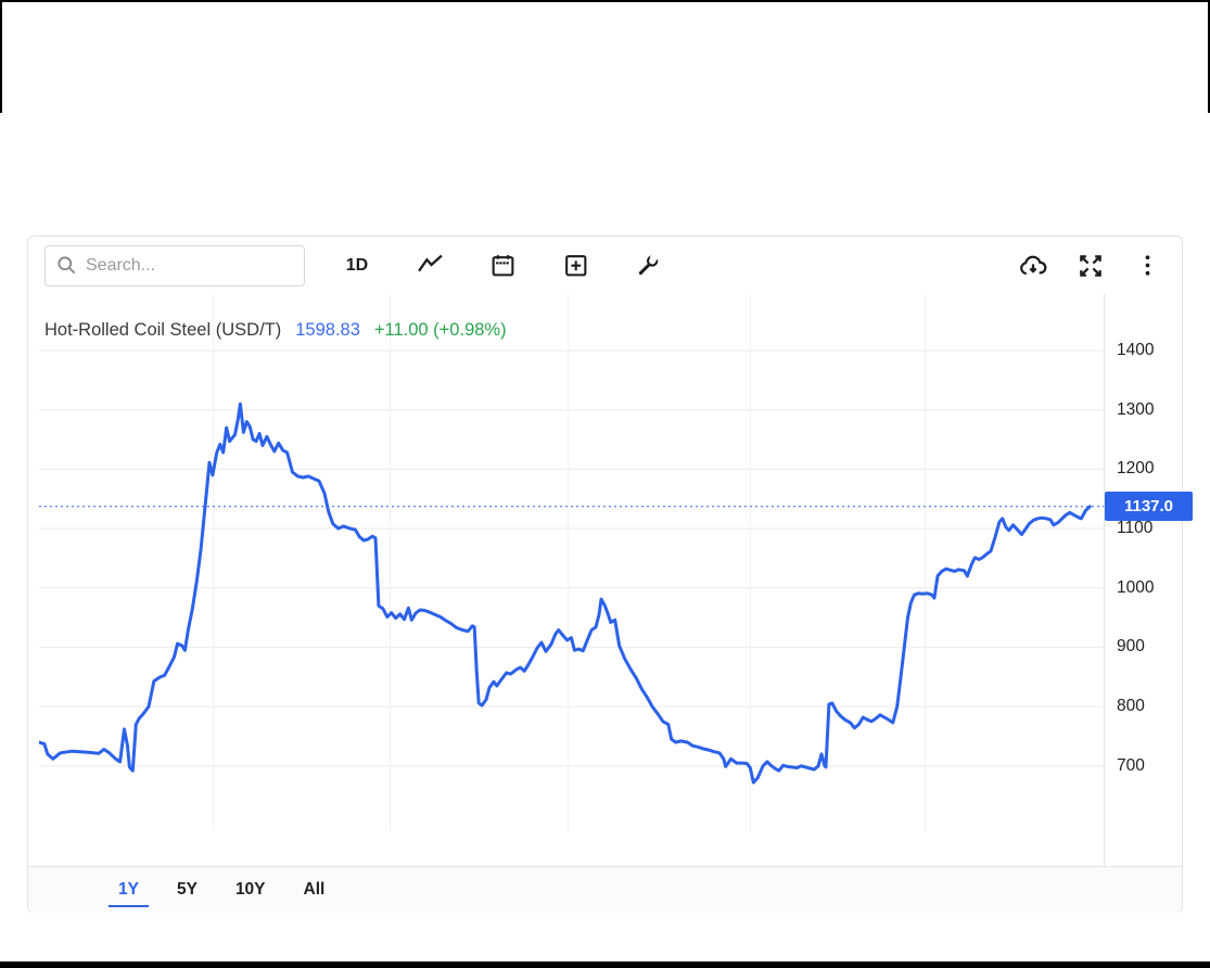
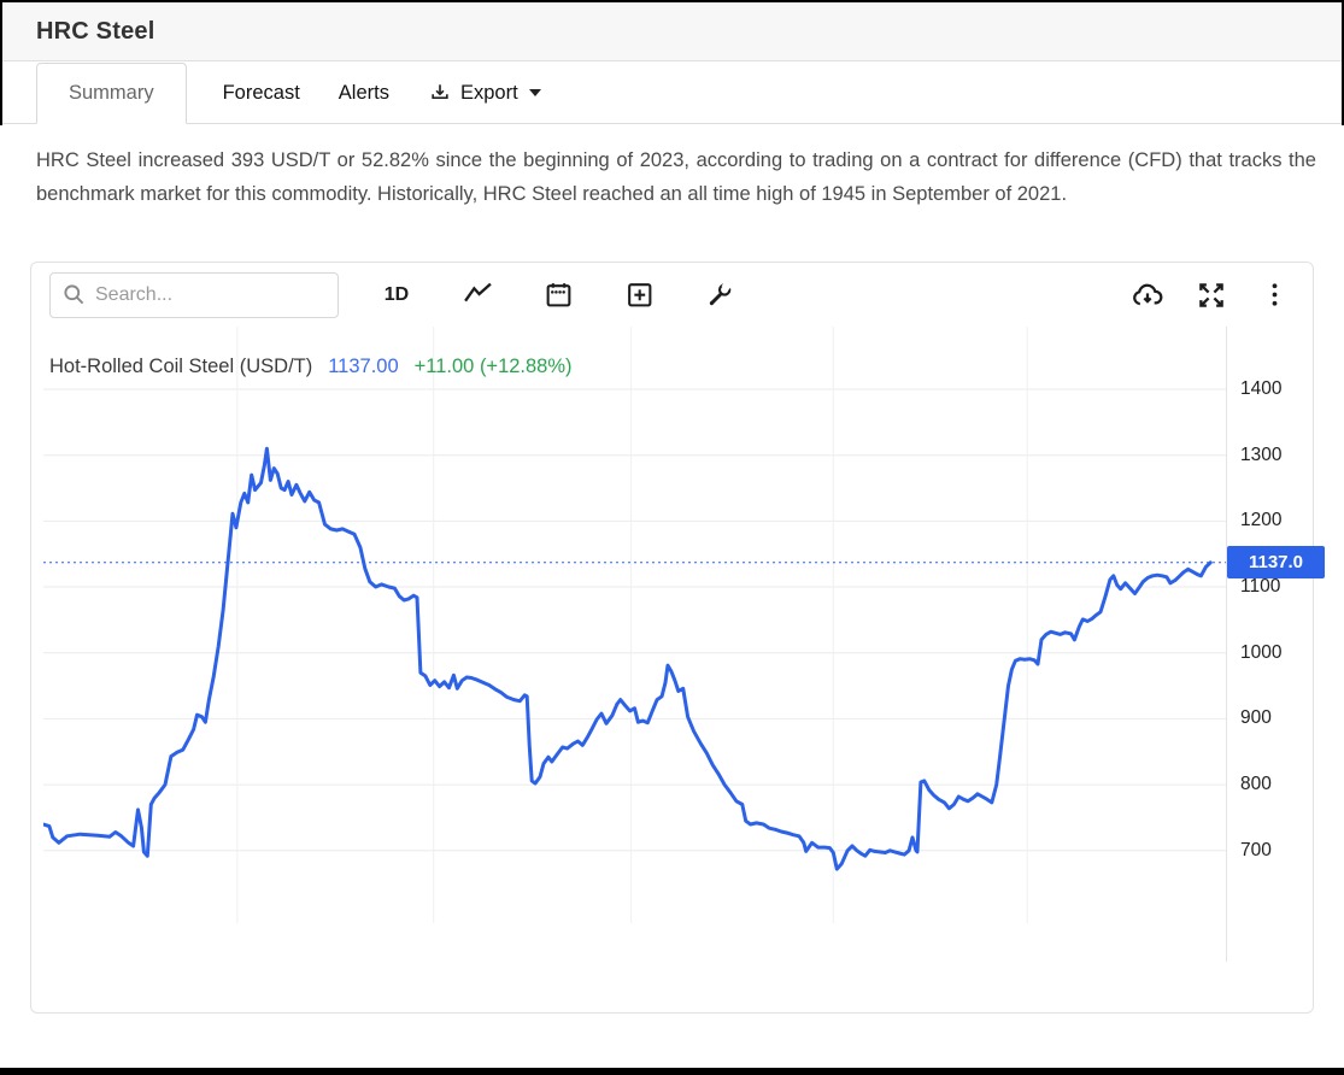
+ HRC Steel
+ Summary
+ Forecast
+ Alerts
+ Export
+ HRC Steel increased 393 USD/T or 52.82% since the beginning of 2023, according to trading on a contract for difference (CFD) that tracks the benchmark market for this commodity. Historically, HRC Steel reached an all time high of 1945 in September of 2021.
  Search...
  1D
  Hot-Rolled Coil Steel (USD/T)
- 1598.83
+ 1137.00
- +11.00 (+0.98%)
+ +11.00 (+12.88%)
  700
  800
  900
  1000
  1100
  1200
  1300
  1400
  1137.0
- 1Y
- 5Y
- 10Y
- All
